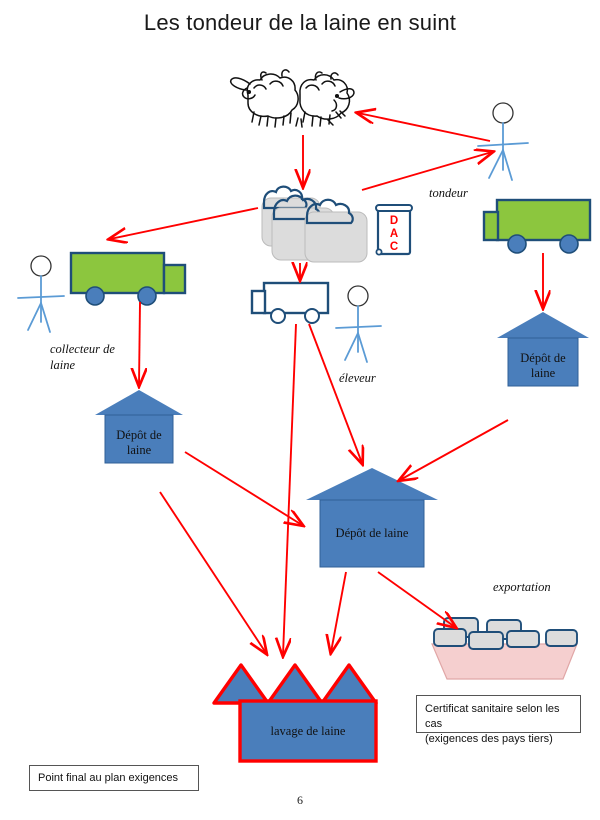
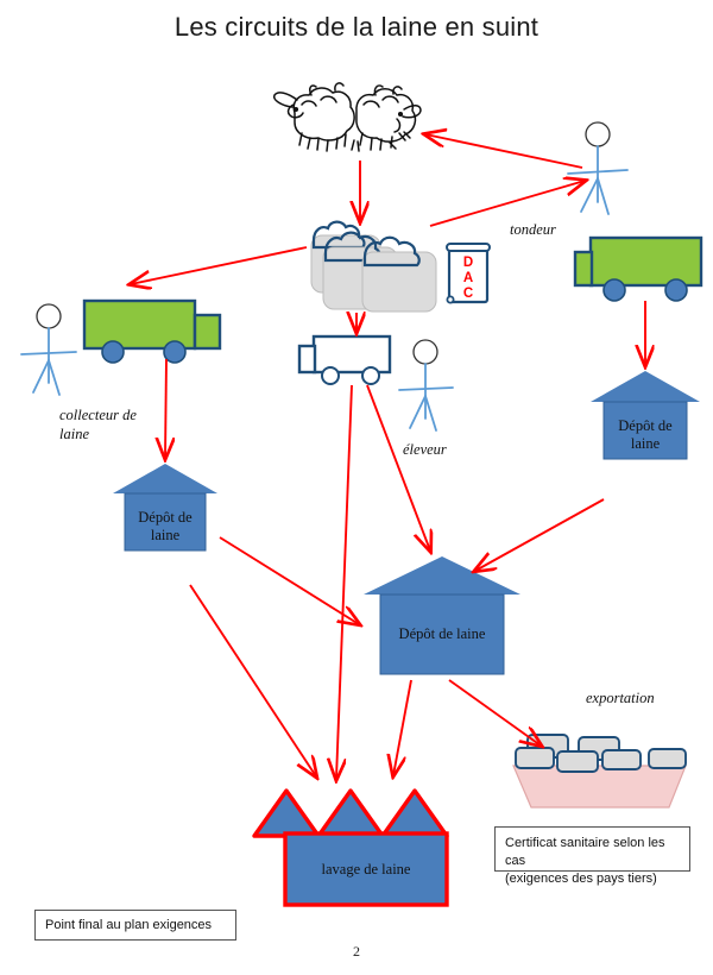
- Les tondeur de la laine en suint
+ Les circuits de la laine en suint
  tondeur
  collecteur de
  laine
  éleveur
  exportation
  D
  A
  C
  Dépôt de
  laine
  Dépôt de
  laine
  Dépôt de laine
  lavage de laine
  Certificat sanitaire selon les cas
  (exigences des pays tiers)
  Point final au plan exigences
- 6
+ 2
